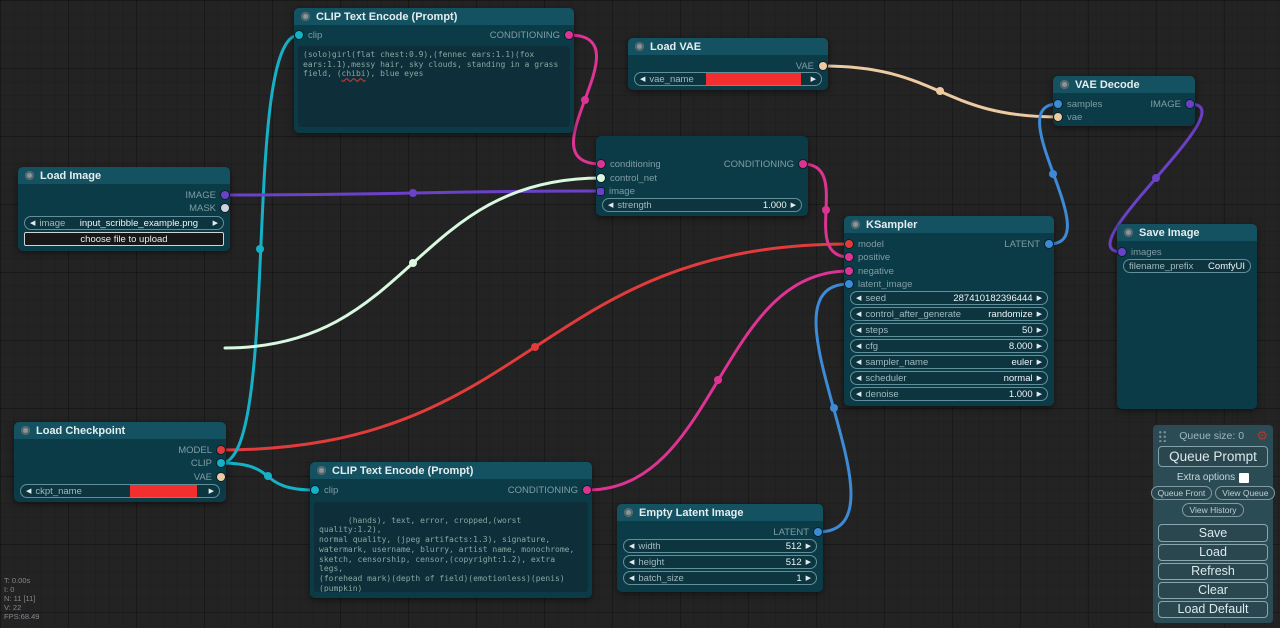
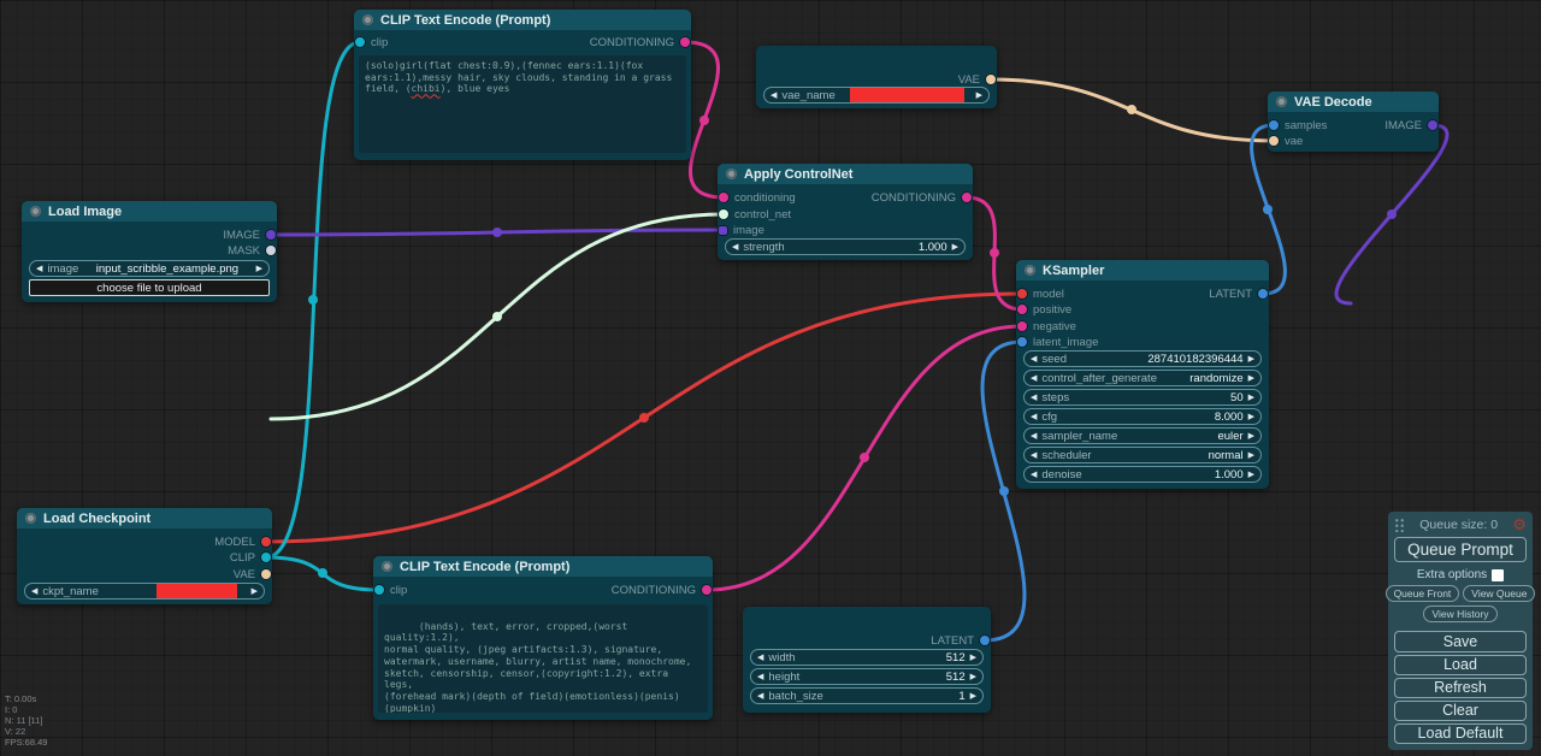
  CLIP Text Encode (Prompt)
  clip
  CONDITIONING
  (solo)girl(flat chest:0.9),(fennec ears:1.1)(fox
  ears:1.1),messy hair, sky clouds, standing in a grass
  field, (chibi), blue eyes
- Load VAE
  VAE
  vae_name
  VAE Decode
  samples
  vae
  IMAGE
+ Apply ControlNet
  conditioning
  control_net
  image
  CONDITIONING
  strength
  1.000
  Load Image
  IMAGE
  MASK
  image
  input_scribble_example.png
  choose file to upload
  Load Checkpoint
  MODEL
  CLIP
  VAE
  ckpt_name
  KSampler
  model
  positive
  negative
  latent_image
  LATENT
  seed
  287410182396444
  control_after_generate
  randomize
  steps
  50
  cfg
  8.000
  sampler_name
  euler
  scheduler
  normal
  denoise
  1.000
- Save Image
- images
- filename_prefix
- ComfyUI
  CLIP Text Encode (Prompt)
  clip
  CONDITIONING
  (hands), text, error, cropped,(worst quality:1.2),
  normal quality, (jpeg artifacts:1.3), signature,
  watermark, username, blurry, artist name, monochrome,
  sketch, censorship, censor,(copyright:1.2), extra legs,
  (forehead mark)(depth of field)(emotionless)(penis)
  (pumpkin)
- Empty Latent Image
  LATENT
  width
  512
  height
  512
  batch_size
  1
  Queue size: 0
  Queue Prompt
  Extra options
  Queue Front
  View Queue
  View History
  Save
  Load
  Refresh
  Clear
  Load Default
  T: 0.00s
  I: 0
  N: 11 [11]
  V: 22
  FPS:68.49
